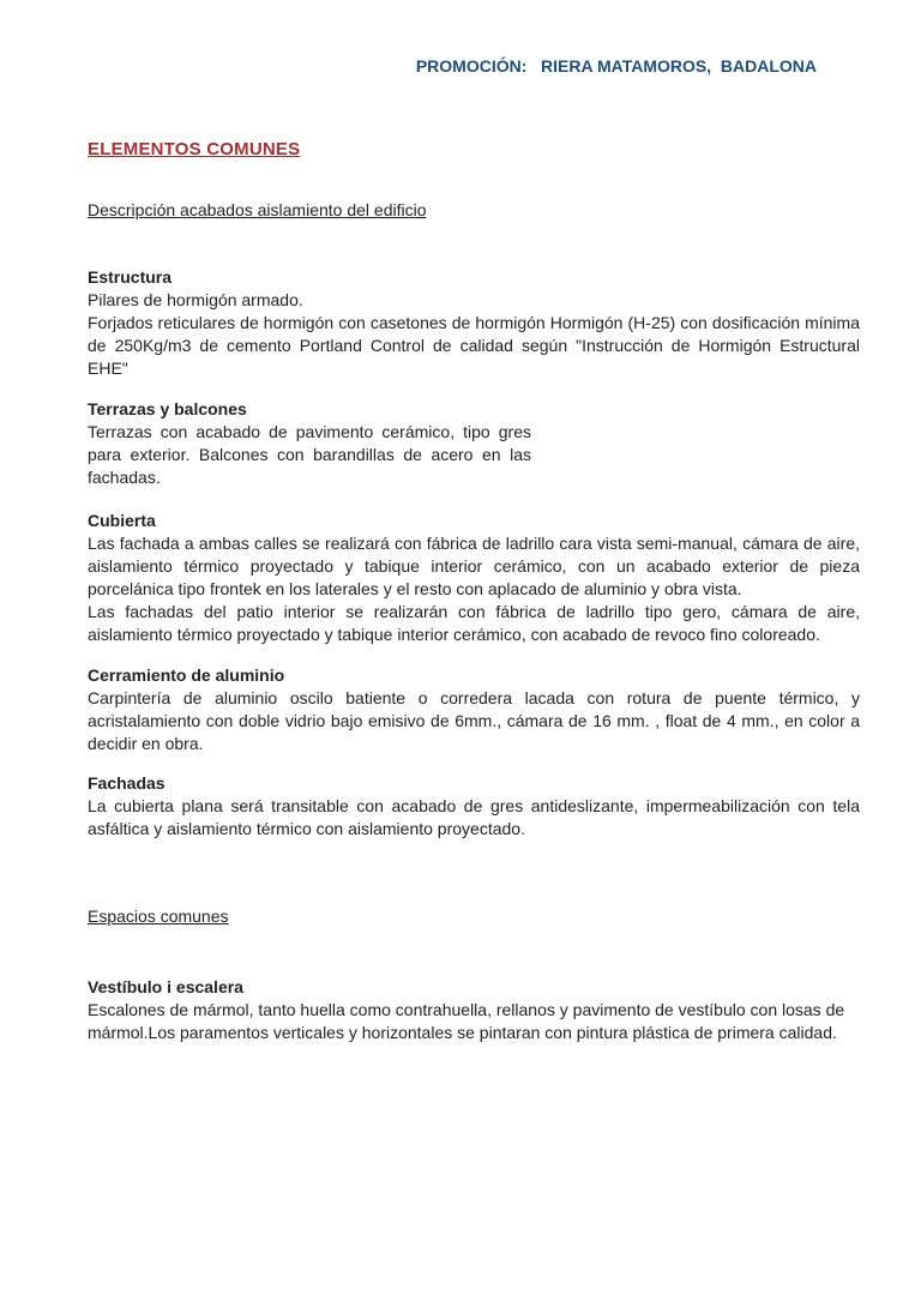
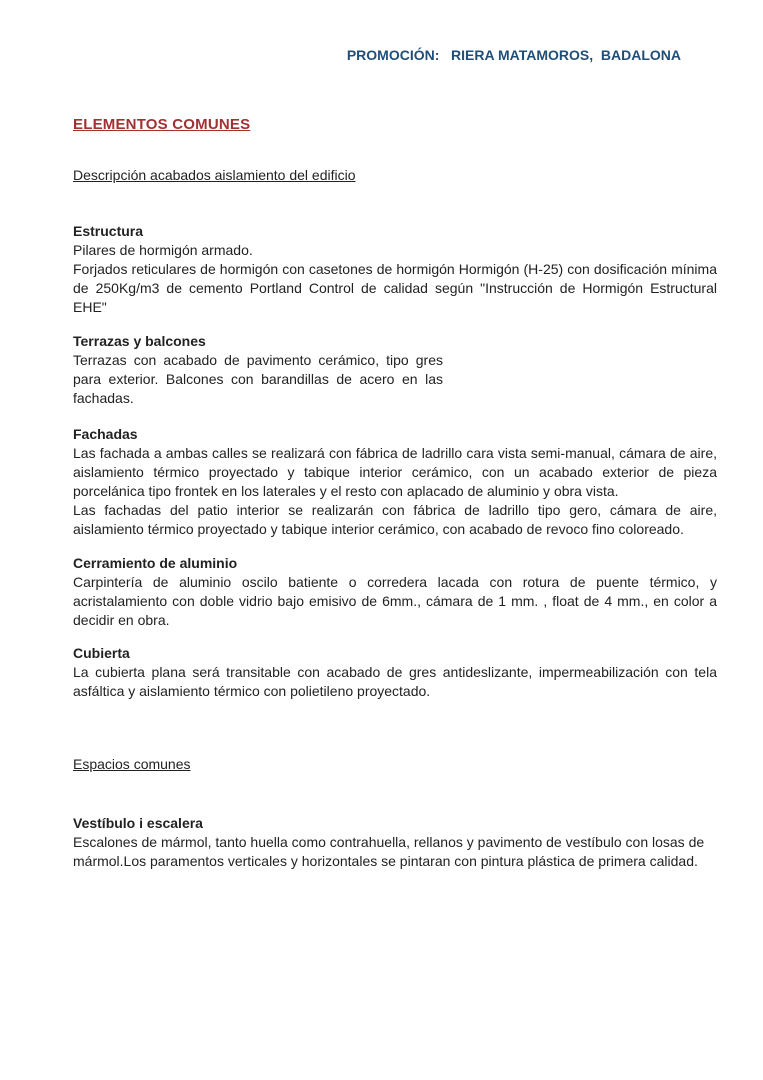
  PROMOCIÓN: RIERA MATAMOROS, BADALONA
  ELEMENTOS COMUNES
  Descripción acabados aislamiento del edificio
  Estructura
  Pilares de hormigón armado.
  Forjados reticulares de hormigón con casetones de hormigón Hormigón (H-25) con dosificación mínima de 250Kg/m3 de cemento Portland Control de calidad según "Instrucción de Hormigón Estructural EHE"
  Terrazas y balcones
  Terrazas con acabado de pavimento cerámico, tipo gres para exterior. Balcones con barandillas de acero en las fachadas.
- Cubierta
+ Fachadas
  Las fachada a ambas calles se realizará con fábrica de ladrillo cara vista semi-manual, cámara de aire, aislamiento térmico proyectado y tabique interior cerámico, con un acabado exterior de pieza porcelánica tipo frontek en los laterales y el resto con aplacado de aluminio y obra vista.
  Las fachadas del patio interior se realizarán con fábrica de ladrillo tipo gero, cámara de aire, aislamiento térmico proyectado y tabique interior cerámico, con acabado de revoco fino coloreado.
  Cerramiento de aluminio
- Carpintería de aluminio oscilo batiente o corredera lacada con rotura de puente térmico, y acristalamiento con doble vidrio bajo emisivo de 6mm., cámara de 16 mm. , float de 4 mm., en color a decidir en obra.
+ Carpintería de aluminio oscilo batiente o corredera lacada con rotura de puente térmico, y acristalamiento con doble vidrio bajo emisivo de 6mm., cámara de 1 mm. , float de 4 mm., en color a decidir en obra.
- Fachadas
+ Cubierta
- La cubierta plana será transitable con acabado de gres antideslizante, impermeabilización con tela asfáltica y aislamiento térmico con aislamiento proyectado.
+ La cubierta plana será transitable con acabado de gres antideslizante, impermeabilización con tela asfáltica y aislamiento térmico con polietileno proyectado.
  Espacios comunes
  Vestíbulo i escalera
  Escalones de mármol, tanto huella como contrahuella, rellanos y pavimento de vestíbulo con losas de mármol.Los paramentos verticales y horizontales se pintaran con pintura plástica de primera calidad.
